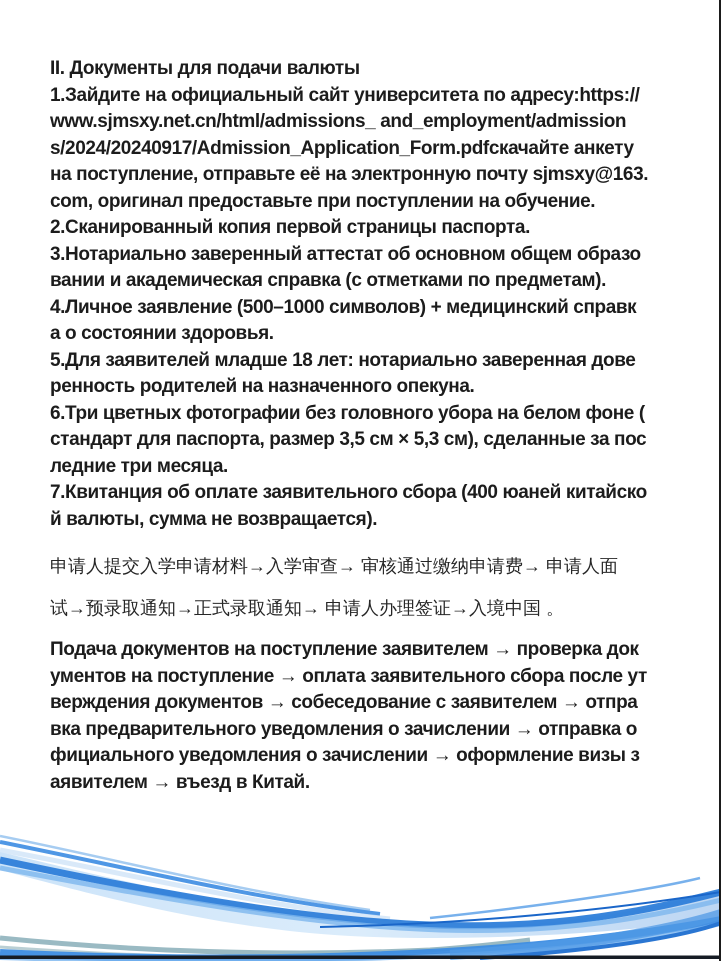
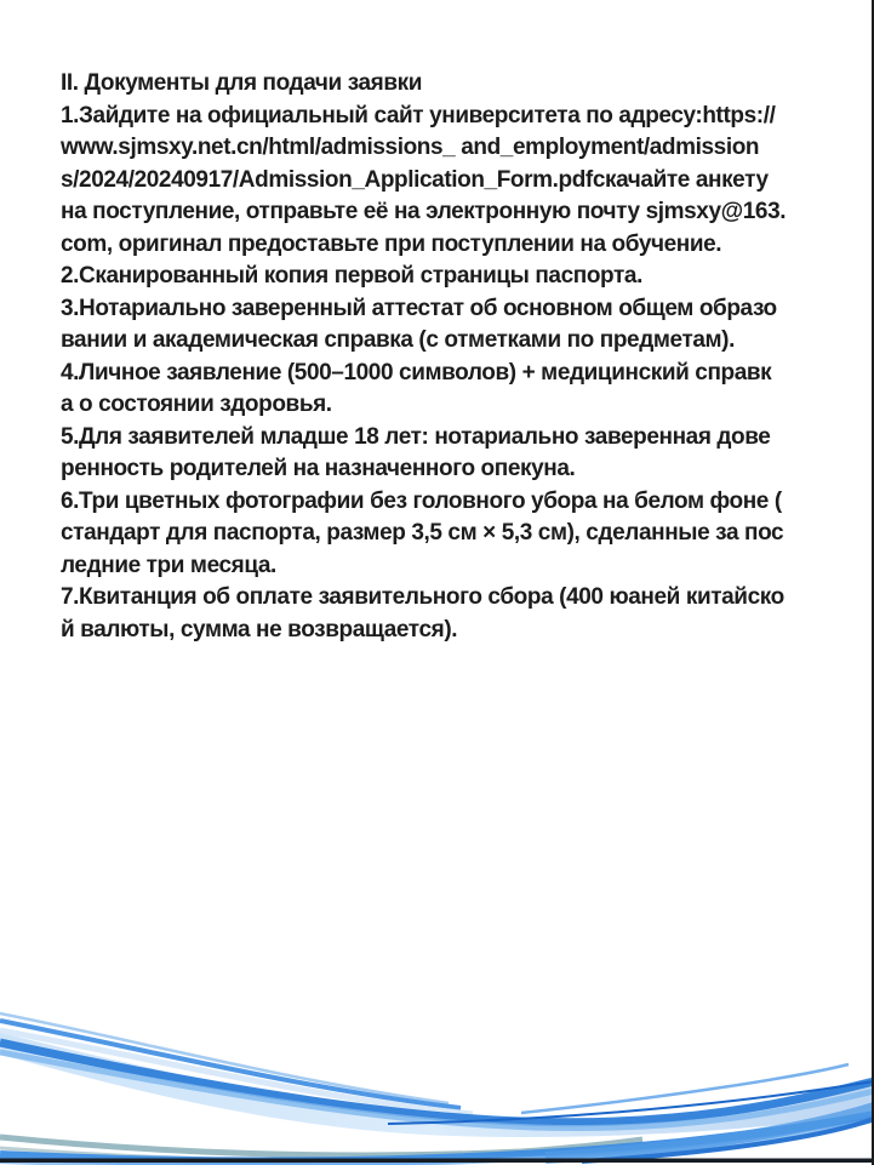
- II. Документы для подачи валюты
+ II. Документы для подачи заявки
  1.Зайдите на официальный сайт университета по адресу:https://
  www.sjmsxy.net.cn/html/admissions_ and_employment/admission
  s/2024/20240917/Admission_Application_Form.pdfскачайте анкету
  на поступление, отправьте её на электронную почту sjmsxy@163.
  com, оригинал предоставьте при поступлении на обучение.
  2.Сканированный копия первой страницы паспорта.
  3.Нотариально заверенный аттестат об основном общем образо
  вании и академическая справка (с отметками по предметам).
  4.Личное заявление (500–1000 символов) + медицинский справк
  а о состоянии здоровья.
  5.Для заявителей младше 18 лет: нотариально заверенная дове
  ренность родителей на назначенного опекуна.
  6.Три цветных фотографии без головного убора на белом фоне (
  стандарт для паспорта, размер 3,5 см × 5,3 см), сделанные за пос
  ледние три месяца.
  7.Квитанция об оплате заявительного сбора (400 юаней китайско
  й валюты, сумма не возвращается).
- 申请人提交入学申请材料→入学审查→ 审核通过缴纳申请费→ 申请人面
- 试→预录取通知→正式录取通知→ 申请人办理签证→入境中国 。
- Подача документов на поступление заявителем → проверка док
- ументов на поступление → оплата заявительного сбора после ут
- верждения документов → собеседование с заявителем → отпра
- вка предварительного уведомления о зачислении → отправка о
- фициального уведомления о зачислении → оформление визы з
- аявителем → въезд в Китай.
